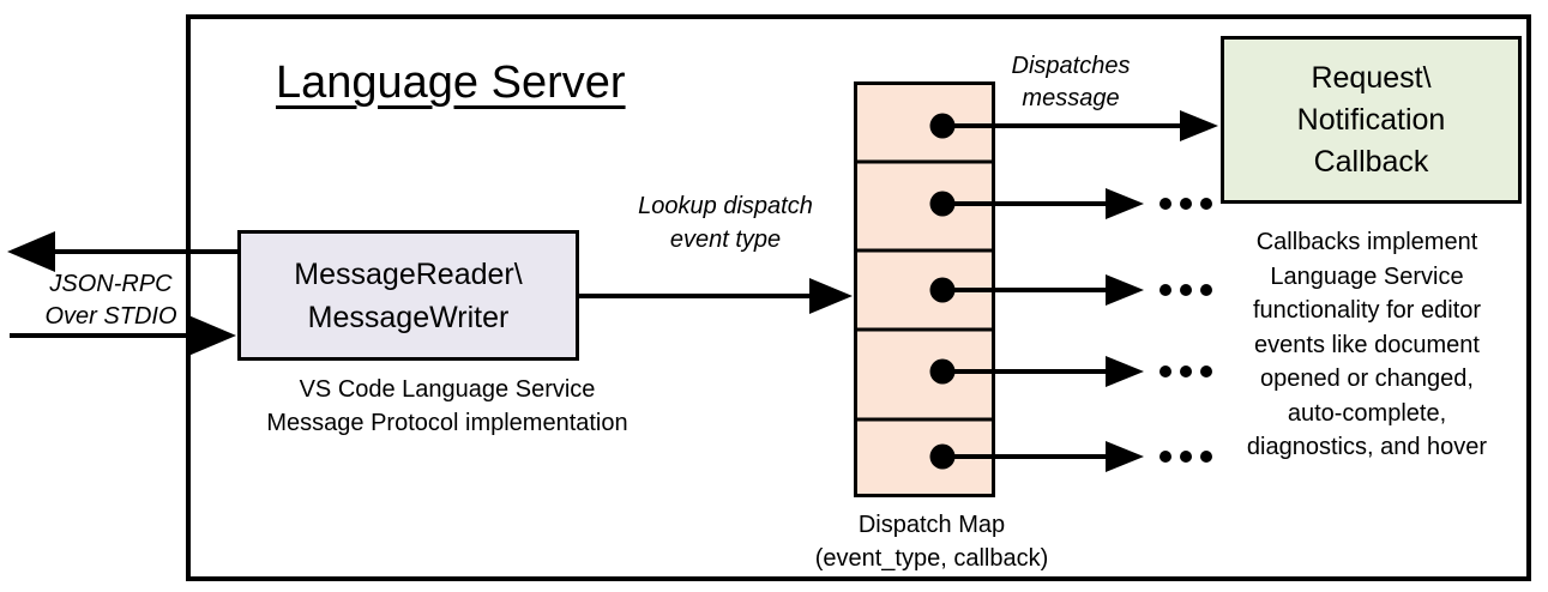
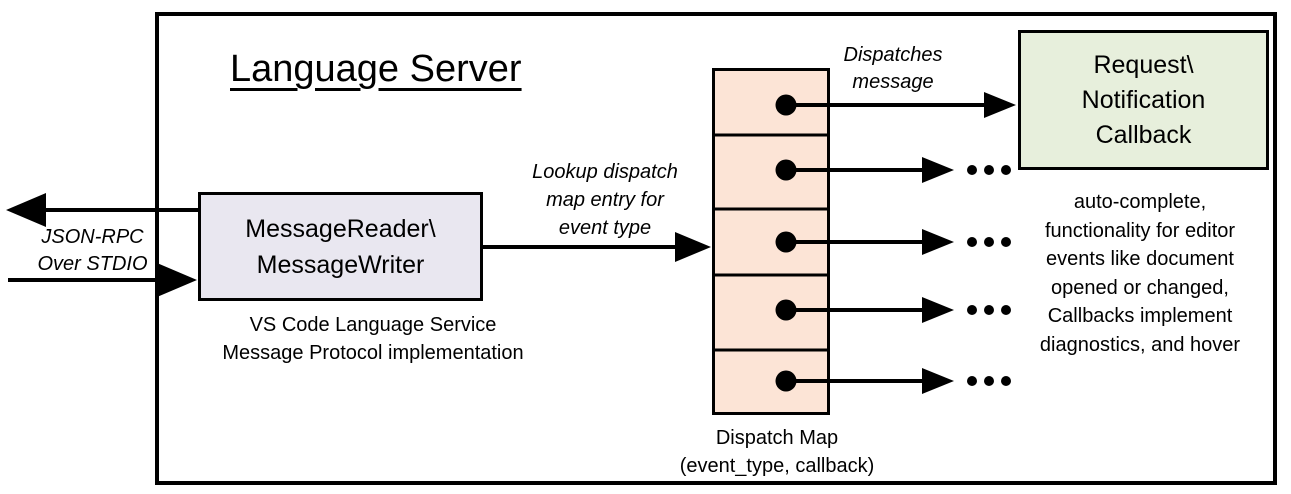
  Language Server
  MessageReader\
  MessageWriter
  VS Code Language Service
  Message Protocol implementation
  Dispatch Map
  (event_type, callback)
  Request\
  Notification
  Callback
- Callbacks implement
+ auto-complete,
- Language Service
  functionality for editor
  events like document
  opened or changed,
- auto-complete,
+ Callbacks implement
  diagnostics, and hover
  JSON-RPC
  Over STDIO
  Lookup dispatch
+ map entry for
  event type
  Dispatches
  message
